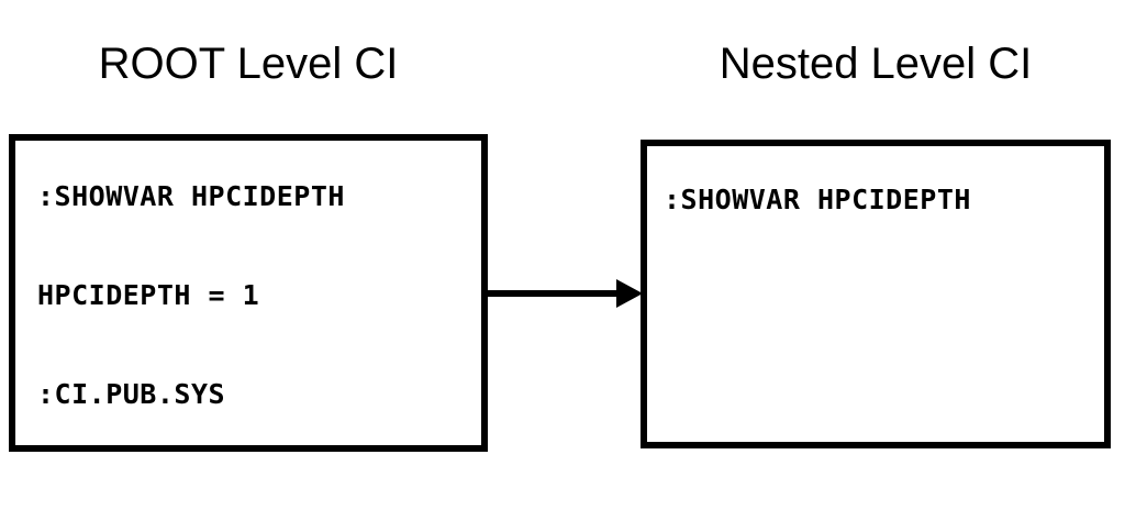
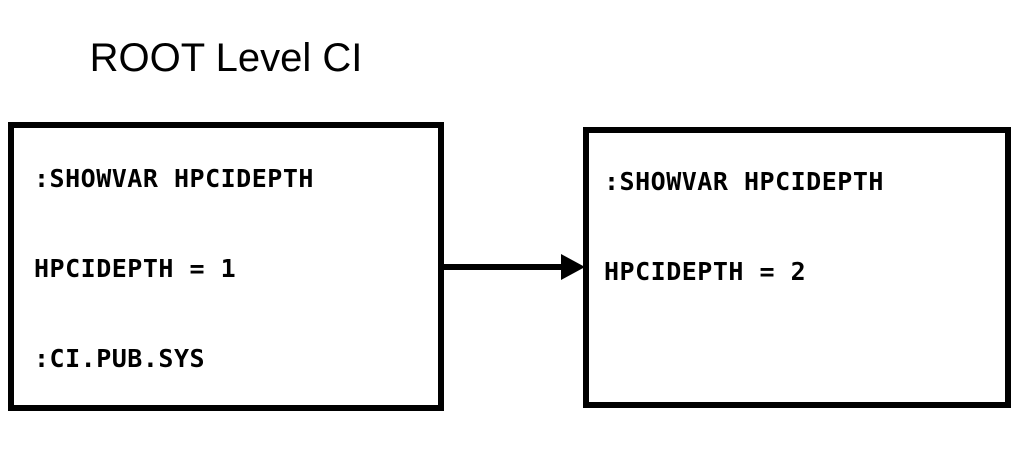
  ROOT Level CI
- Nested Level CI
  :SHOWVAR HPCIDEPTH
  HPCIDEPTH = 1
  :CI.PUB.SYS
  :SHOWVAR HPCIDEPTH
+ HPCIDEPTH = 2
